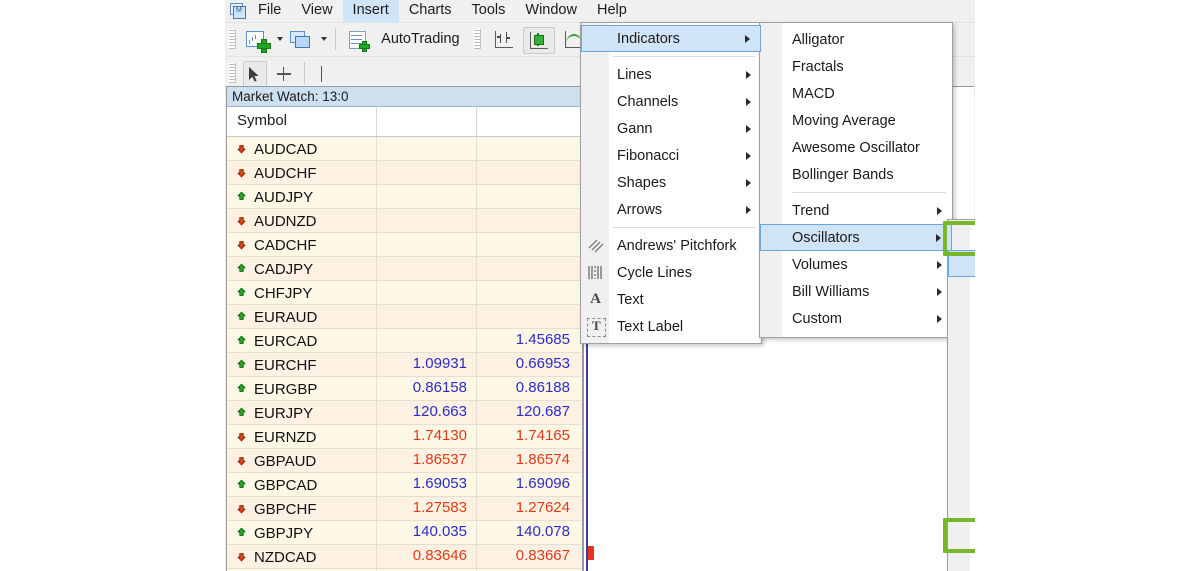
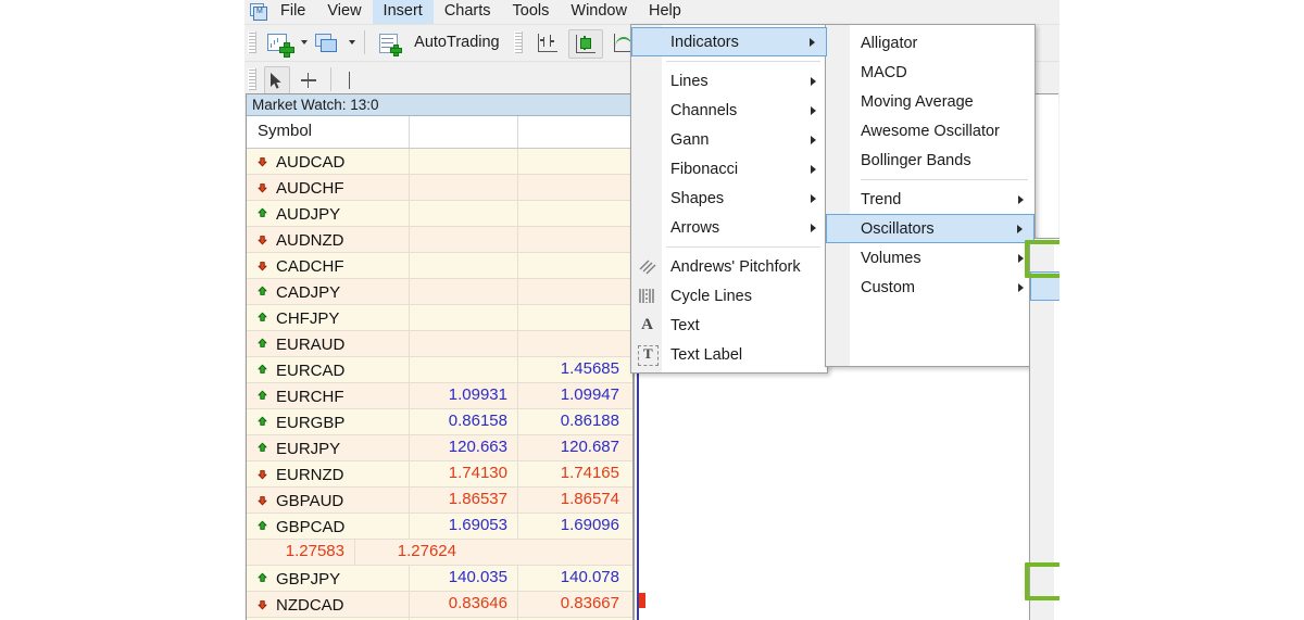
  File
  View
  Insert
  Charts
  Tools
  Window
  Help
  AutoTrading
  Market Watch: 13:0
  Symbol
  AUDCAD
  AUDCHF
  AUDJPY
  AUDNZD
  CADCHF
  CADJPY
  CHFJPY
  EURAUD
  EURCAD
  1.45685
  EURCHF
  1.09931
- 0.66953
+ 1.09947
  EURGBP
  0.86158
  0.86188
  EURJPY
  120.663
  120.687
  EURNZD
  1.74130
  1.74165
  GBPAUD
  1.86537
  1.86574
  GBPCAD
  1.69053
  1.69096
- GBPCHF
  1.27583
  1.27624
  GBPJPY
  140.035
  140.078
  NZDCAD
  0.83646
  0.83667
  Indicators
  Lines
  Channels
  Gann
  Fibonacci
  Shapes
  Arrows
  Andrews' Pitchfork
  Cycle Lines
  A
  Text
  T
  Text Label
  Alligator
- Fractals
  MACD
  Moving Average
  Awesome Oscillator
  Bollinger Bands
  Trend
  Oscillators
  Volumes
- Bill Williams
  Custom
